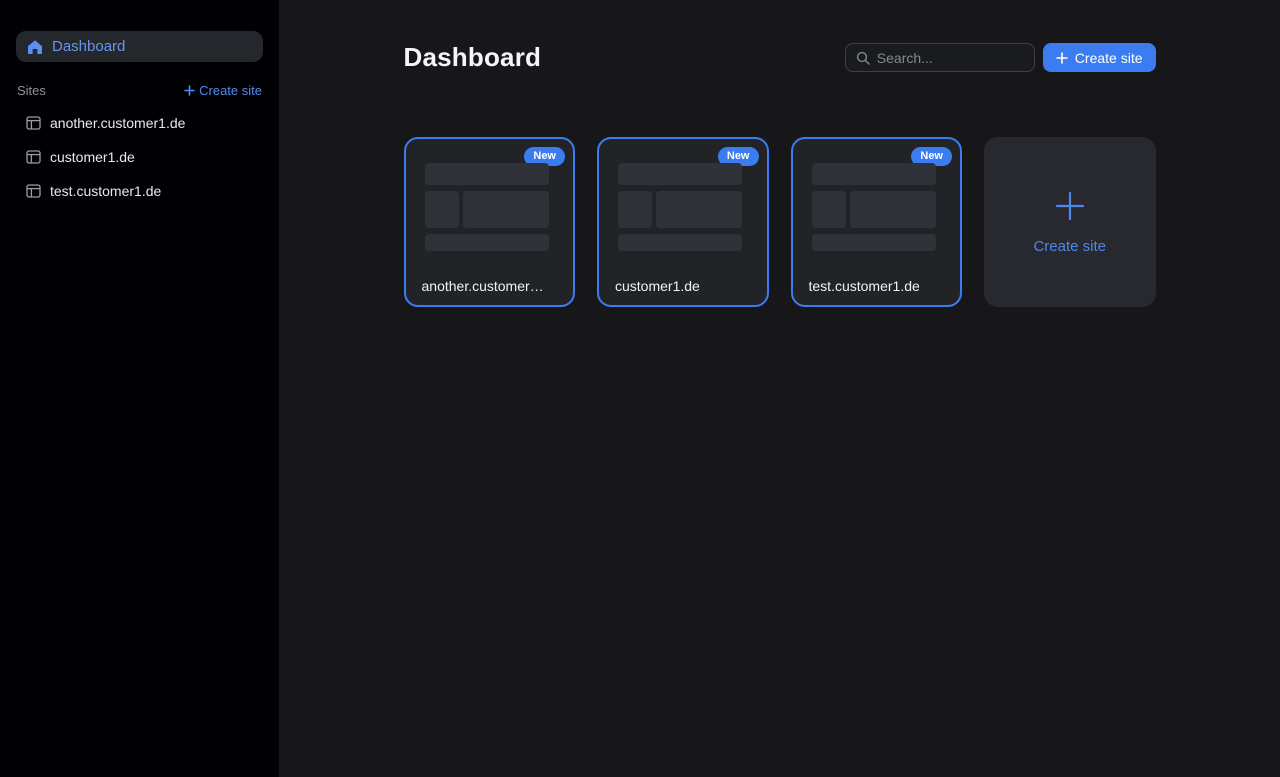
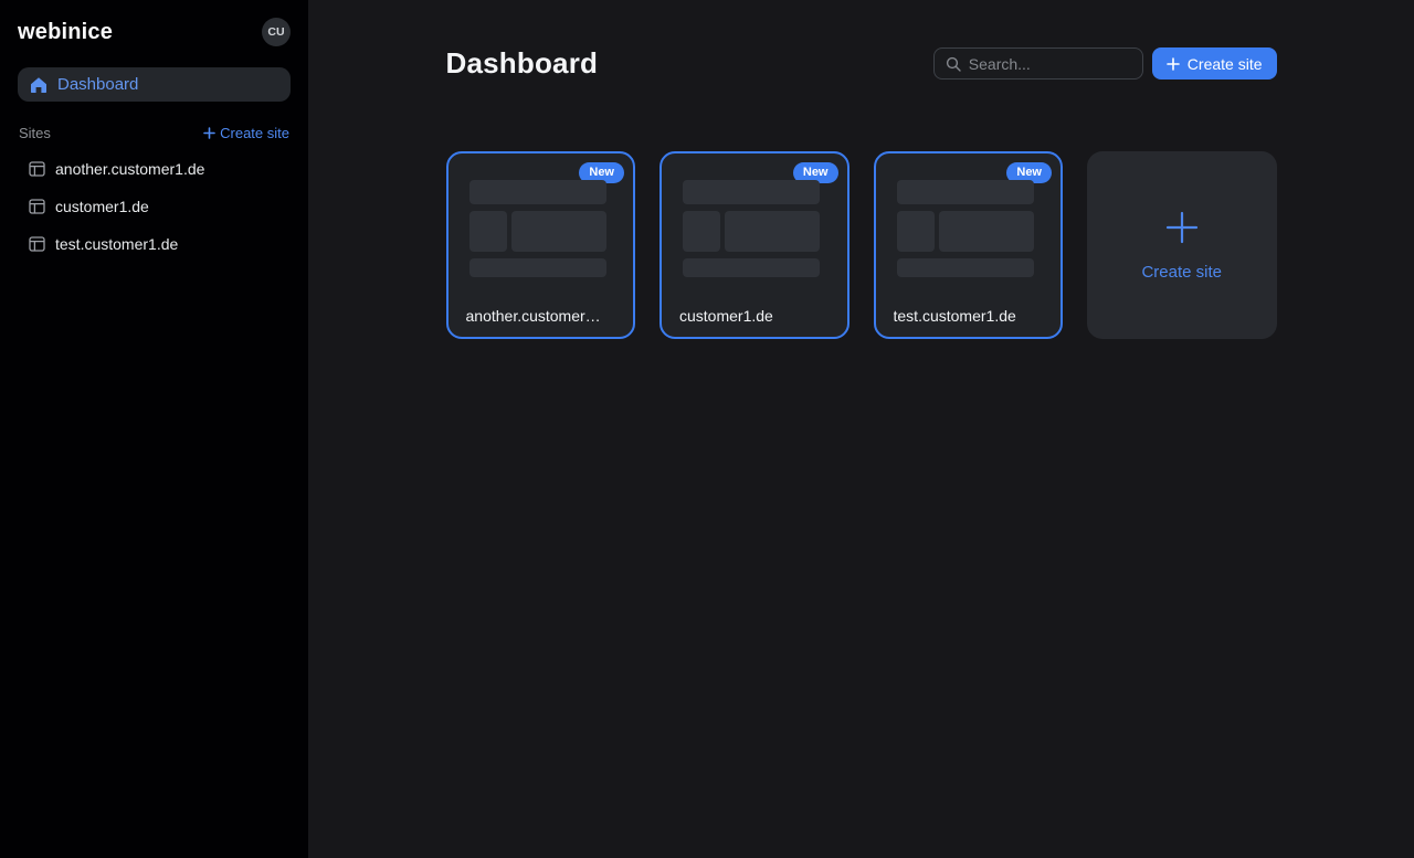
+ webinice
+ CU
  Dashboard
  Sites
  Create site
  another.customer1.de
  customer1.de
  test.customer1.de
  Dashboard
  Search...
  Create site
  New
  another.customer1.d
  New
  customer1.de
  New
  test.customer1.de
  Create site
